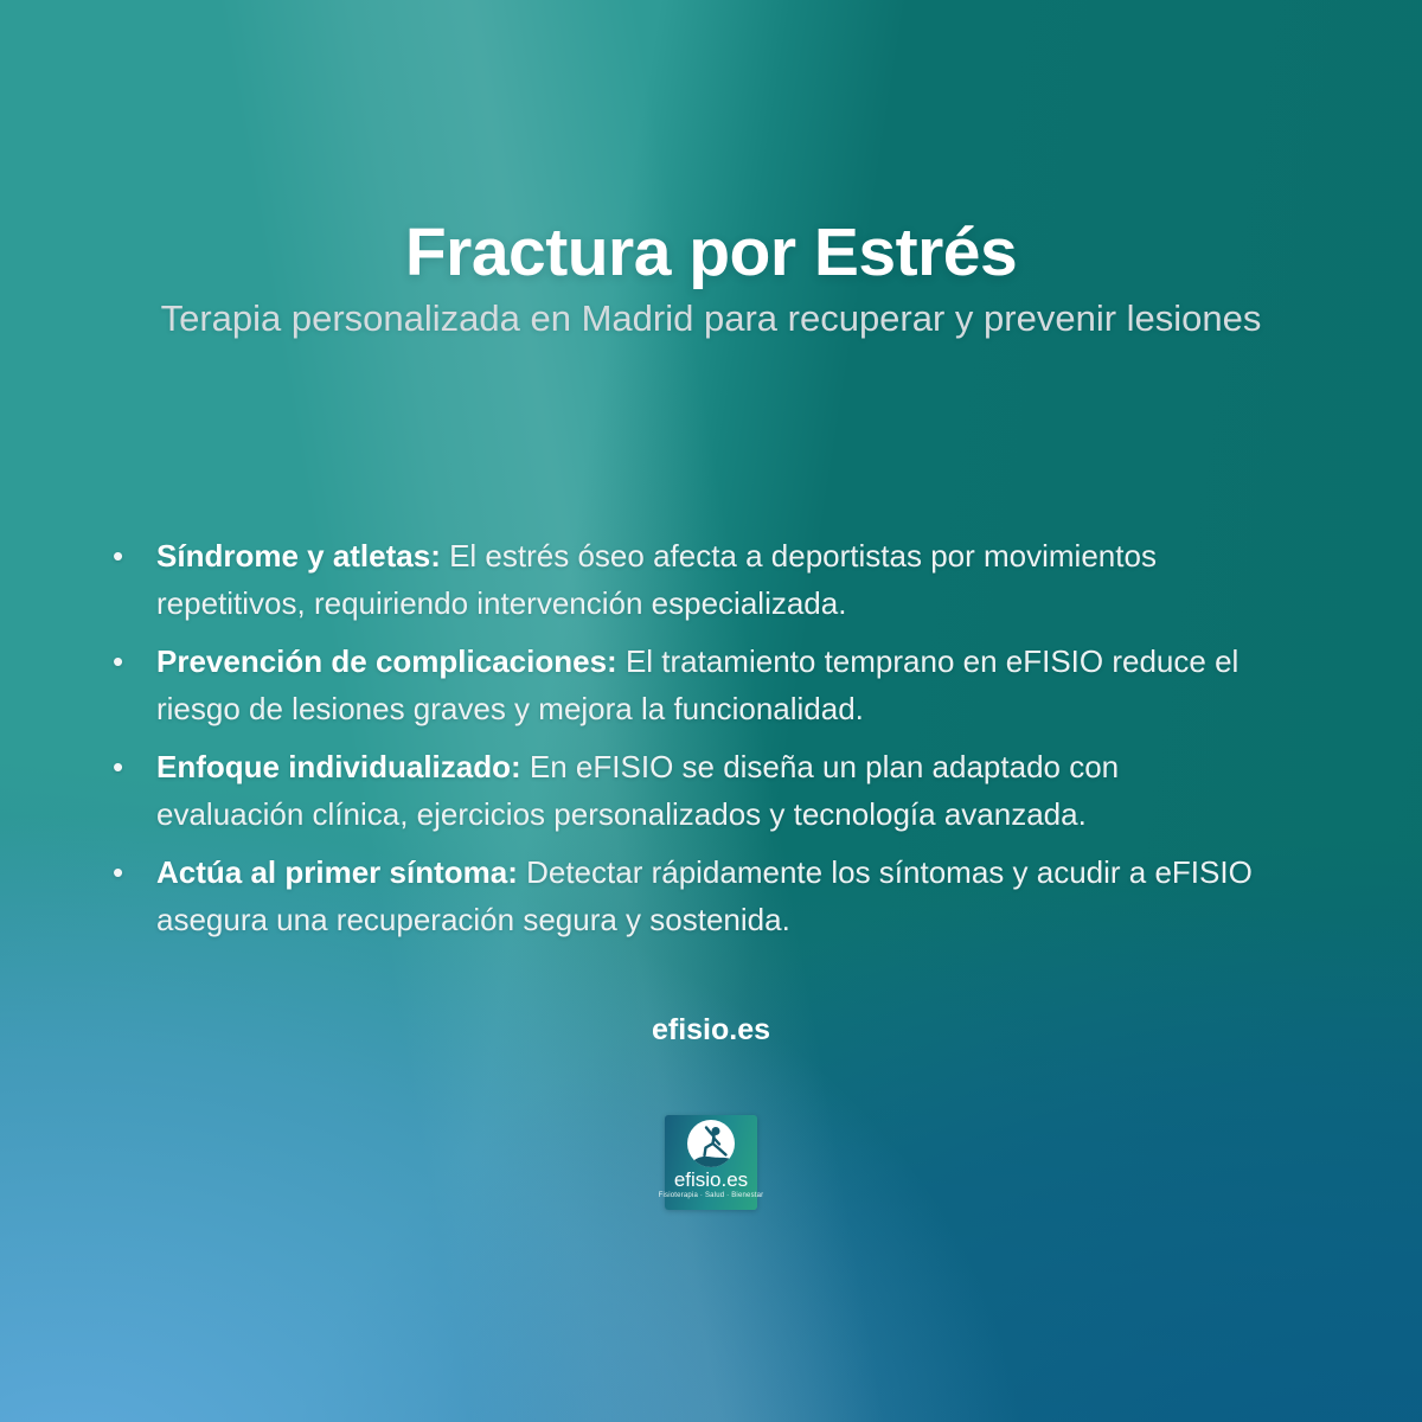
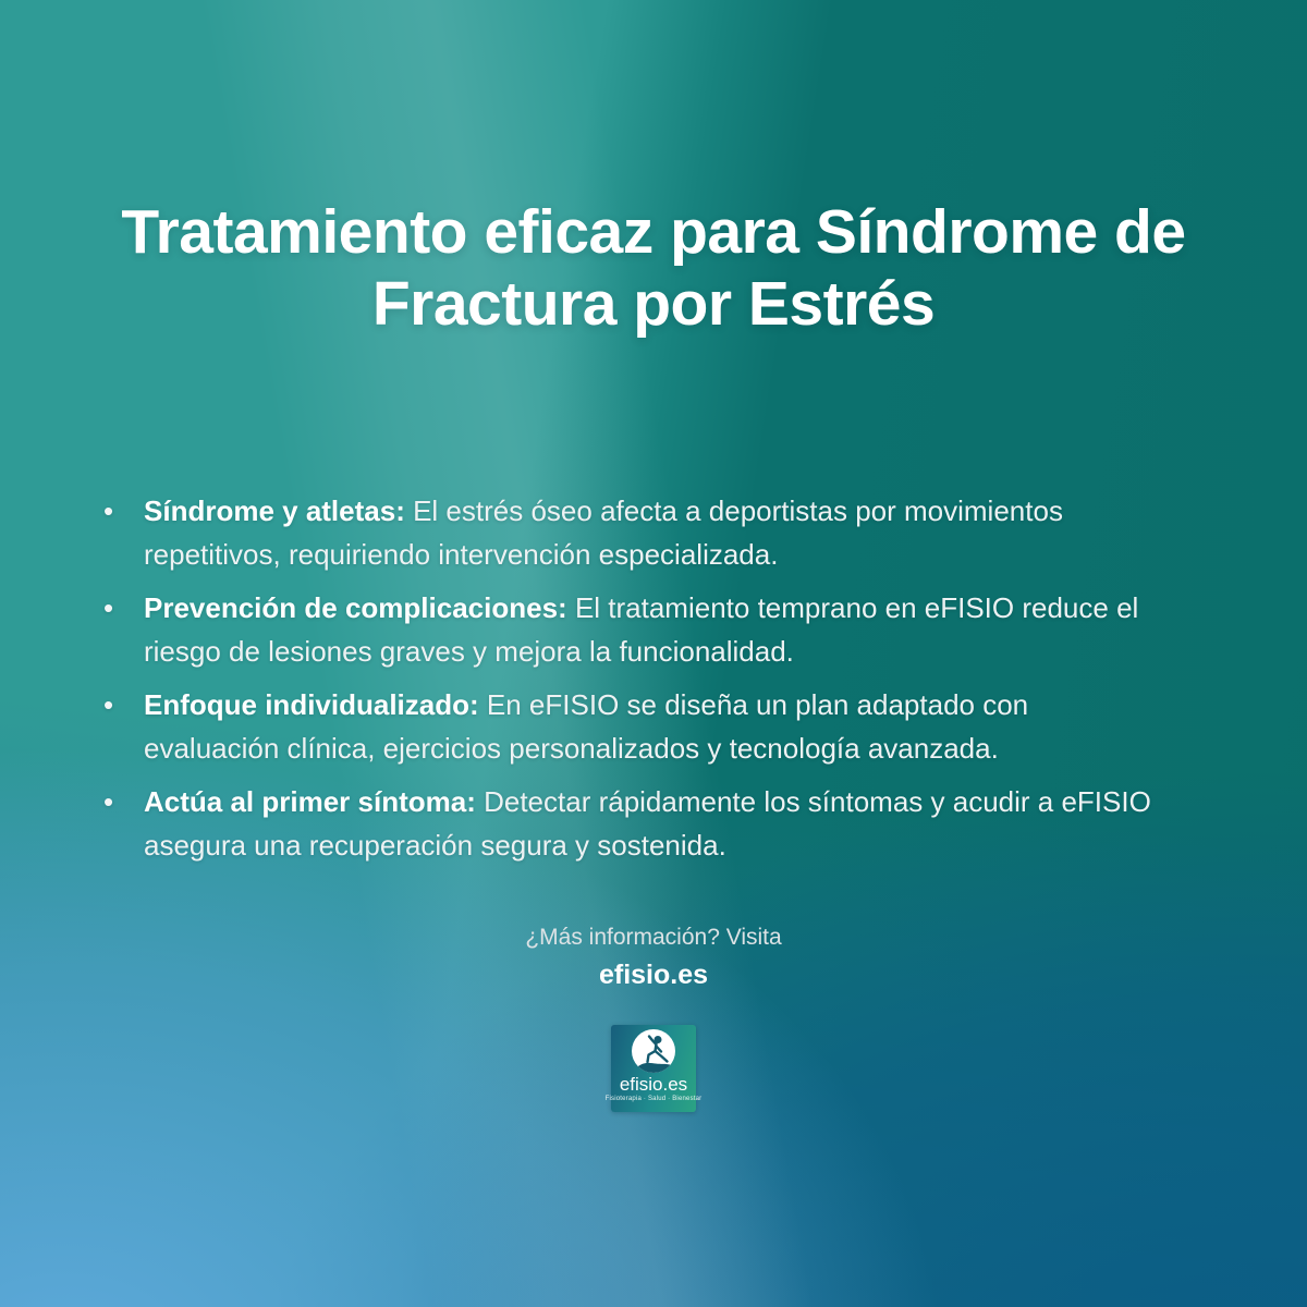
+ Tratamiento eficaz para Síndrome de
  Fractura por Estrés
- Terapia personalizada en Madrid para recuperar y prevenir lesiones
  •
  Síndrome y atletas: El estrés óseo afecta a deportistas por movimientos repetitivos, requiriendo intervención especializada.
  •
  Prevención de complicaciones: El tratamiento temprano en eFISIO reduce el riesgo de lesiones graves y mejora la funcionalidad.
  •
  Enfoque individualizado: En eFISIO se diseña un plan adaptado con evaluación clínica, ejercicios personalizados y tecnología avanzada.
  •
  Actúa al primer síntoma: Detectar rápidamente los síntomas y acudir a eFISIO asegura una recuperación segura y sostenida.
+ ¿Más información? Visita
  efisio.es
  efisio.es
